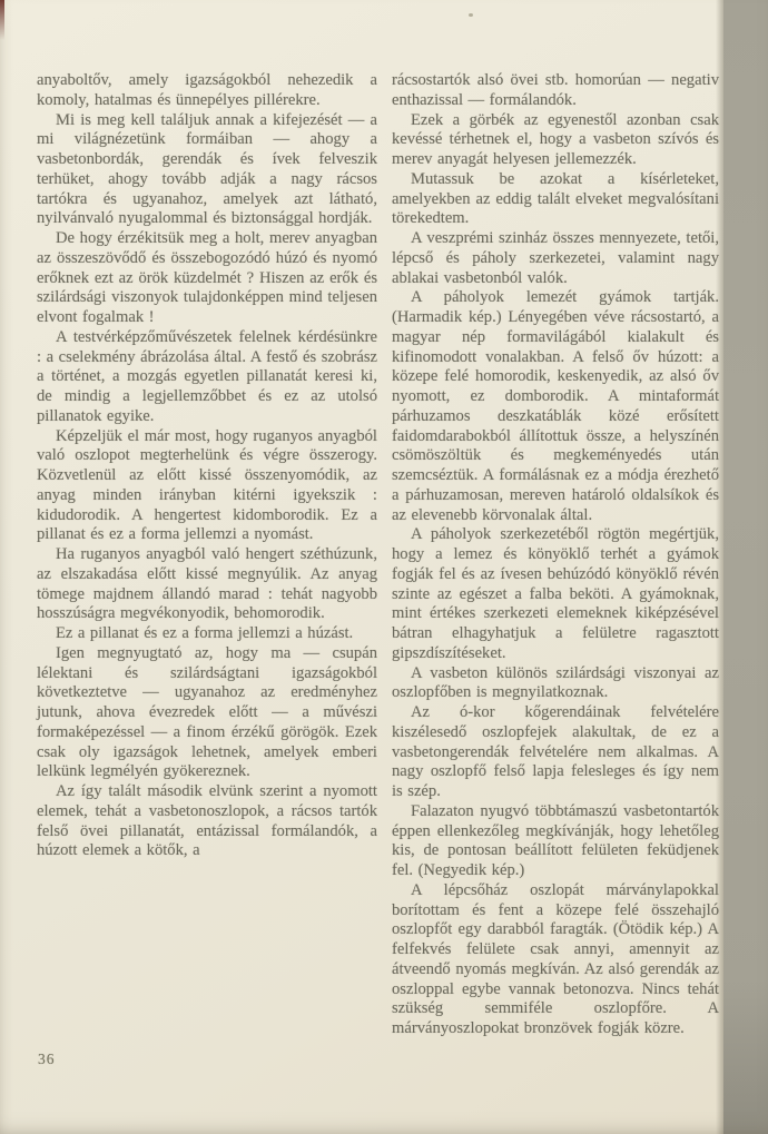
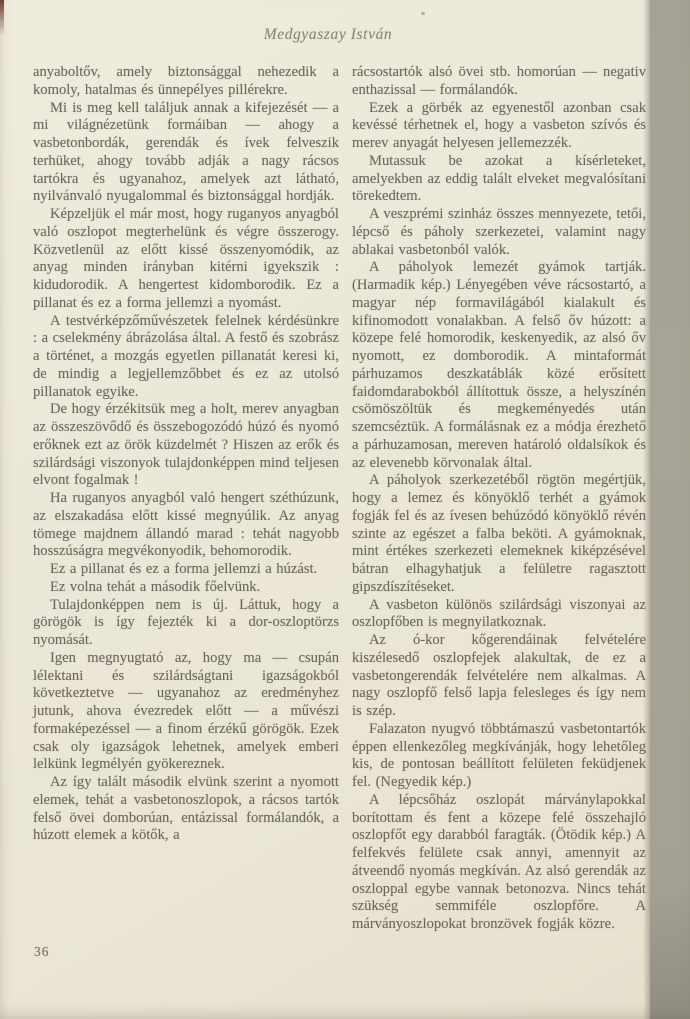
+ Medgyaszay István
- anyaboltőv, amely igazságokból nehezedik a komoly, hatalmas és ünnepélyes pillérekre.
+ anyaboltőv, amely biztonsággal nehezedik a komoly, hatalmas és ünnepélyes pillérekre.
  Mi is meg kell találjuk annak a kifejezését — a mi világnézetünk formáiban — ahogy a vasbetonbordák, gerendák és ívek felveszik terhüket, ahogy tovább adják a nagy rácsos tartókra és ugyanahoz, amelyek azt látható, nyilvánvaló nyugalommal és biztonsággal hordják.
- De hogy érzékitsük meg a holt, merev anyagban az összeszövődő és összebogozódó húzó és nyomó erőknek ezt az örök küzdelmét ? Hiszen az erők és szilárdsági viszonyok tulajdonképpen mind teljesen elvont fogalmak !
+ Képzeljük el már most, hogy ruganyos anyagból való oszlopot megterhelünk és végre összerogy. Közvetlenül az előtt kissé összenyomódik, az anyag minden irányban kitérni igyekszik : kidudorodik. A hengertest kidomborodik. Ez a pillanat és ez a forma jellemzi a nyomást.
  A testvérképzőművészetek felelnek kérdésünkre : a cselekmény ábrázolása által. A festő és szobrász a történet, a mozgás egyetlen pillanatát keresi ki, de mindig a legjellemzőbbet és ez az utolsó pillanatok egyike.
- Képzeljük el már most, hogy ruganyos anyagból való oszlopot megterhelünk és végre összerogy. Közvetlenül az előtt kissé összenyomódik, az anyag minden irányban kitérni igyekszik : kidudorodik. A hengertest kidomborodik. Ez a pillanat és ez a forma jellemzi a nyomást.
+ De hogy érzékitsük meg a holt, merev anyagban az összeszövődő és összebogozódó húzó és nyomó erőknek ezt az örök küzdelmét ? Hiszen az erők és szilárdsági viszonyok tulajdonképpen mind teljesen elvont fogalmak !
  Ha ruganyos anyagból való hengert széthúzunk, az elszakadása előtt kissé megnyúlik. Az anyag tömege majdnem állandó marad : tehát nagyobb hosszúságra megvékonyodik, behomorodik.
  Ez a pillanat és ez a forma jellemzi a húzást.
+ Ez volna tehát a második főelvünk.
+ Tulajdonképpen nem is új. Láttuk, hogy a görögök is így fejezték ki a dor-oszloptörzs nyomását.
  Igen megnyugtató az, hogy ma — csupán lélektani és szilárdságtani igazságokból következtetve — ugyanahoz az eredményhez jutunk, ahova évezredek előtt — a művészi formaképezéssel — a finom érzékű görögök. Ezek csak oly igazságok lehetnek, amelyek emberi lelkünk legmélyén gyökereznek.
- Az így talált második elvünk szerint a nyomott elemek, tehát a vasbetonoszlopok, a rácsos tartók felső övei pillanatát, entázissal formálandók, a húzott elemek a kötők, a
+ Az így talált második elvünk szerint a nyomott elemek, tehát a vasbetonoszlopok, a rácsos tartók felső övei domborúan, entázissal formálandók, a húzott elemek a kötők, a
  rácsostartók alsó övei stb. homorúan — negati enthazissal — formálandók.
  Ezek a görbék az egyenestől azonban csa kevéssé térhetnek el, hogy a vasbeton szívós é merev anyagát helyesen jellemezzék.
  Mutassuk be azokat a kísérleteket amelyekben az eddig talált elveket megvalósítan törekedtem.
  A veszprémi szinház összes mennyezete, tetői lépcső és páholy szerkezetei, valamint nag ablakai vasbetonból valók.
  A páholyok lemezét gyámok tartják (Harmadik kép.) Lényegében véve rácsostartó, magyar nép formavilágából kialakult é kifinomodott vonalakban. A felső őv húzott: közepe felé homorodik, keskenyedik, az alsó ő nyomott, ez domborodik. A mintaformá párhuzamos deszkatáblák közé erősítet faidomdarabokból állítottuk össze, a helyszíné csömöszöltük és megkeményedés utá szemcséztük. A formálásnak ez a módja érezhet a párhuzamosan, mereven határoló oldalsíkok é az elevenebb körvonalak által.
  A páholyok szerkezetéből rögtön megértjük hogy a lemez és könyöklő terhét a gyámo fogják fel és az ívesen behúzódó könyöklő révé szinte az egészet a falba beköti. A gyámoknak mint értékes szerkezeti elemeknek kiképzéséve bátran elhagyhatjuk a felületre ragasztot gipszdíszítéseket.
  A vasbeton különös szilárdsági viszonyai a oszlopfőben is megnyilatkoznak.
  Az ó-kor kőgerendáinak felvételér kiszélesedő oszlopfejek alakultak, de ez vasbetongerendák felvételére nem alkalmas. A nagy oszlopfő felső lapja felesleges és így nem is szép.
  Falazaton nyugvó többtámaszú vasbetontartó éppen ellenkezőleg megkívánják, hogy lehetőle kis, de pontosan beállított felületen feküdjene fel. (Negyedik kép.)
  A lépcsőház oszlopát márványlapokka borítottam és fent a közepe felé összehajl oszlopfőt egy darabból faragták. (Ötödik kép.) A felfekvés felülete csak annyi, amennyit a átveendő nyomás megkíván. Az alsó gerendák a oszloppal egybe vannak betonozva. Nincs tehá szükség semmiféle oszlopfőre. A márványoszlopokat bronzövek fogják közre.
  36
